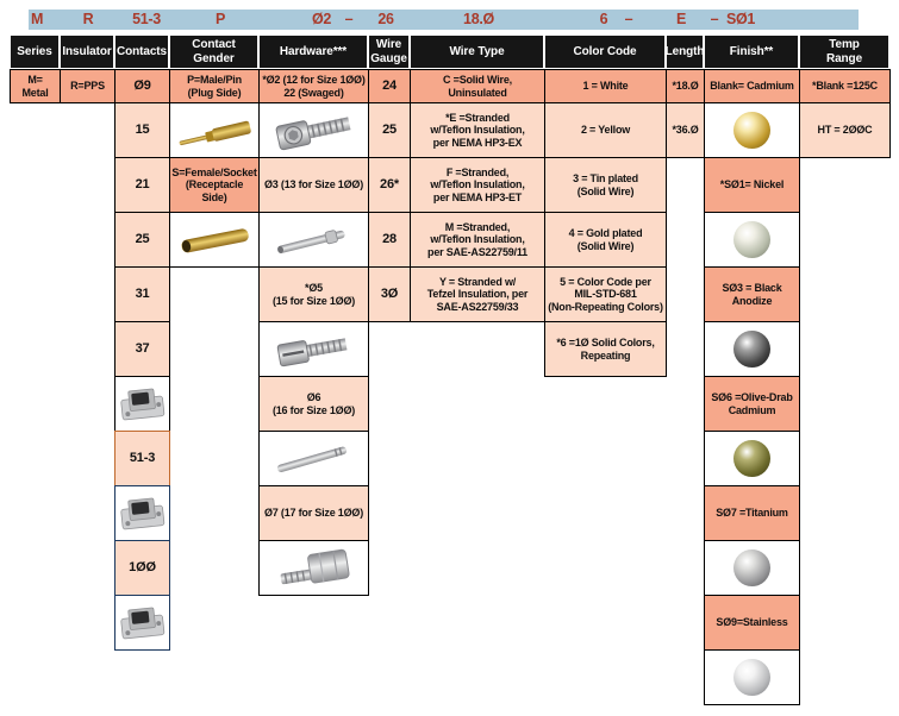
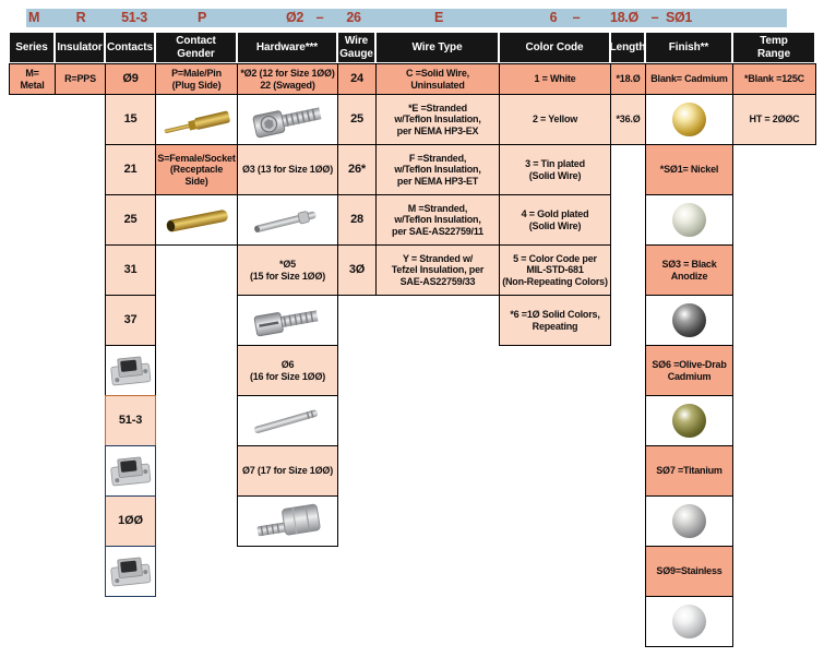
  M
  R
  51-3
  P
  Ø2
  –
  26
- 18.Ø
+ E
  6
  –
- E
+ 18.Ø
  –
  SØ1
  Series
  M=
  Metal
  Insulator
  R=PPS
  Contacts
  Ø9
  15
  21
  25
  31
  37
  51-3
  1ØØ
  Contact
  Gender
  P=Male/Pin
  (Plug Side)
  S=Female/Socket
  (Receptacle Side)
  Hardware***
  *Ø2 (12 for Size 1ØØ)
  22 (Swaged)
  Ø3 (13 for Size 1ØØ)
  *Ø5
  (15 for Size 1ØØ)
  Ø6
  (16 for Size 1ØØ)
  Ø7 (17 for Size 1ØØ)
  Wire
  Gauge
  24
  25
  26*
  28
  3Ø
  Wire Type
  C =Solid Wire, Uninsulated
  *E =Stranded
  w/Teflon Insulation,
  per NEMA HP3-EX
  F =Stranded,
  w/Teflon Insulation,
  per NEMA HP3-ET
  M =Stranded,
  w/Teflon Insulation,
  per SAE-AS22759/11
  Y = Stranded w/
  Tefzel Insulation, per
  SAE-AS22759/33
  Color Code
  1 = White
  2 = Yellow
  3 = Tin plated
  (Solid Wire)
  4 = Gold plated
  (Solid Wire)
  5 = Color Code per
  MIL-STD-681
  (Non-Repeating Colors)
  *6 =1Ø Solid Colors,
  Repeating
  Length
  *18.Ø
  *36.Ø
  Finish**
  Blank= Cadmium
  *SØ1= Nickel
  SØ3 = Black
  Anodize
  SØ6 =Olive-Drab
  Cadmium
  SØ7 =Titanium
  SØ9=Stainless
  Temp
  Range
  *Blank =125C
  HT = 2ØØC
